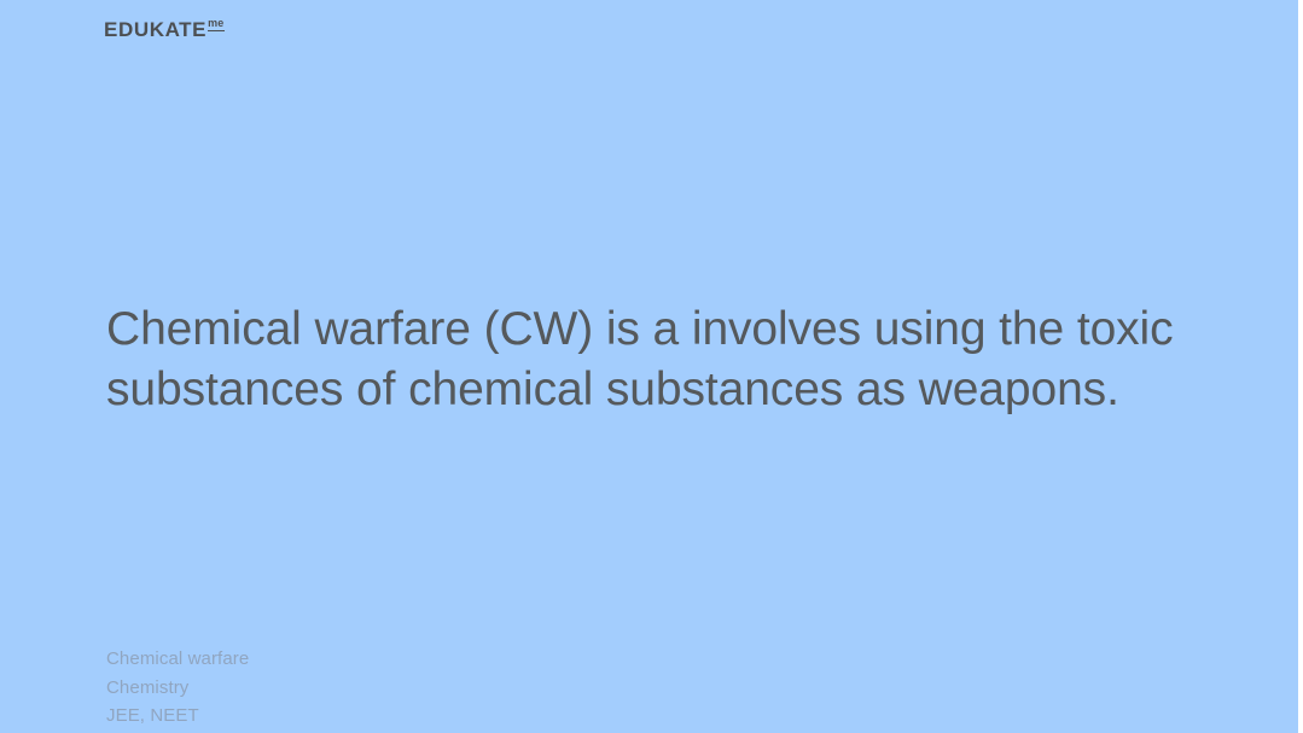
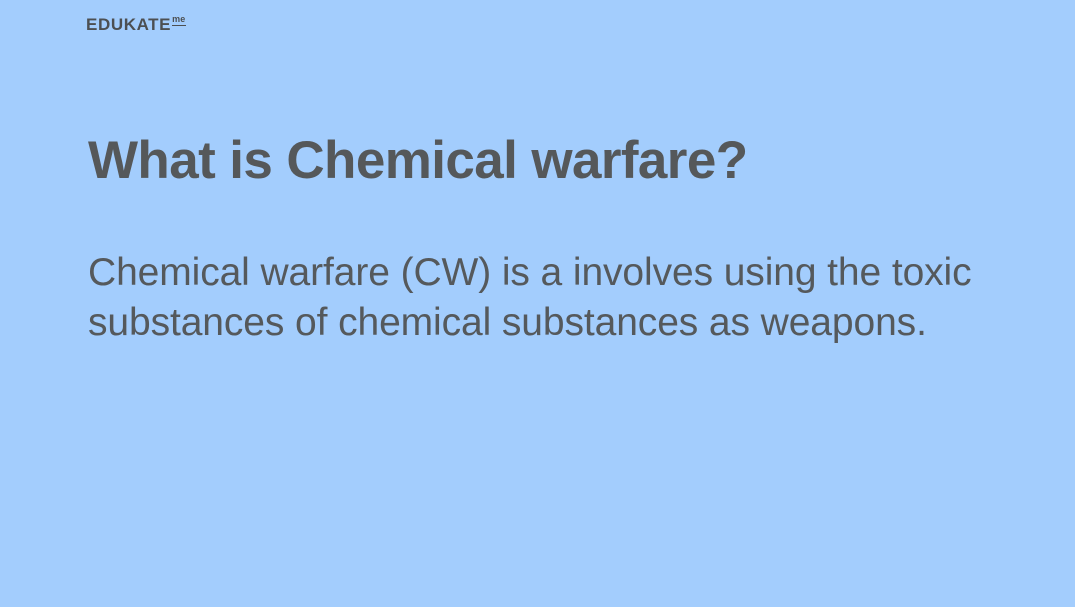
  EDUKATE
  me
+ What is Chemical warfare?
  Chemical warfare (CW) is a involves using the toxic substances of chemical substances as weapons.
- Chemical warfare
- Chemistry
- JEE, NEET
